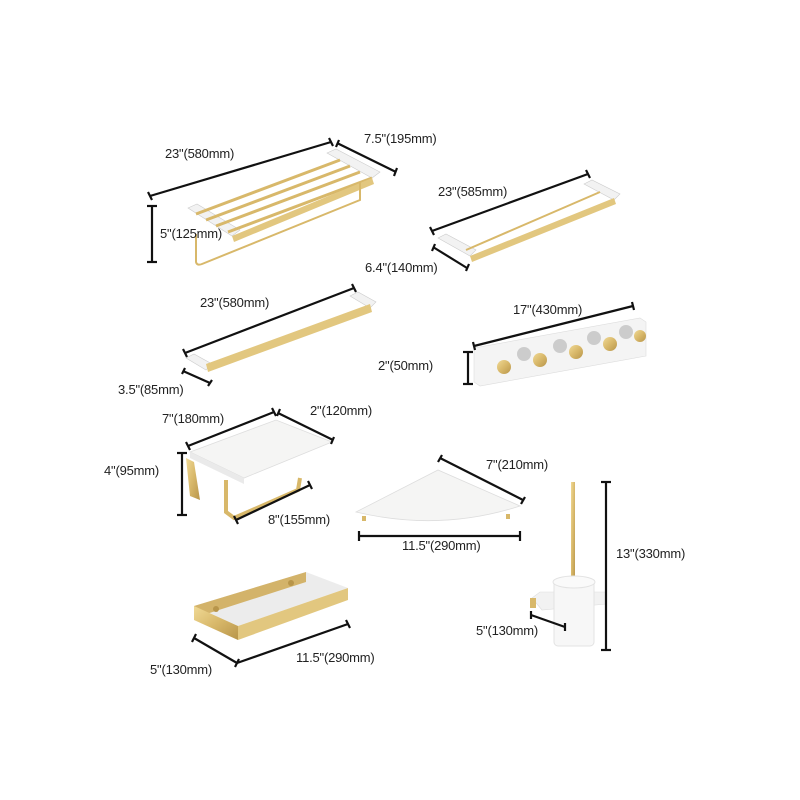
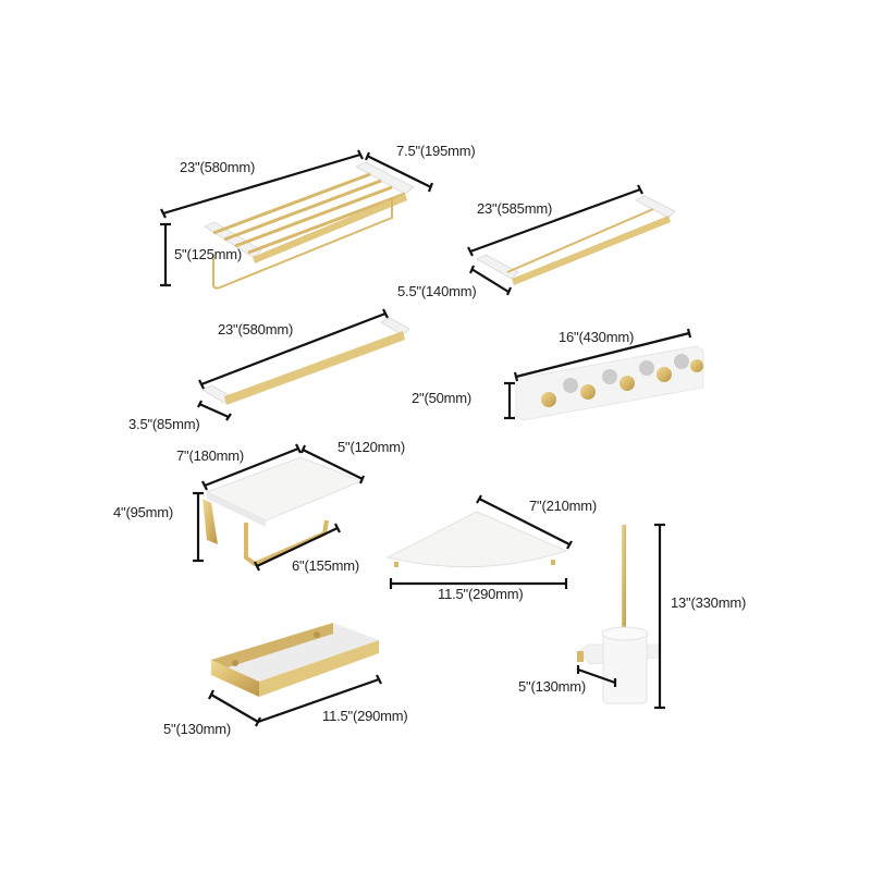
  23"(580mm)
  7.5"(195mm)
  5"(125mm)
  23"(585mm)
- 6.4"(140mm)
+ 5.5"(140mm)
  23"(580mm)
  3.5"(85mm)
- 17"(430mm)
+ 16"(430mm)
  2"(50mm)
  7"(180mm)
- 2"(120mm)
+ 5"(120mm)
  4"(95mm)
- 8"(155mm)
+ 6"(155mm)
  7"(210mm)
  11.5"(290mm)
  13"(330mm)
  5"(130mm)
  5"(130mm)
  11.5"(290mm)
